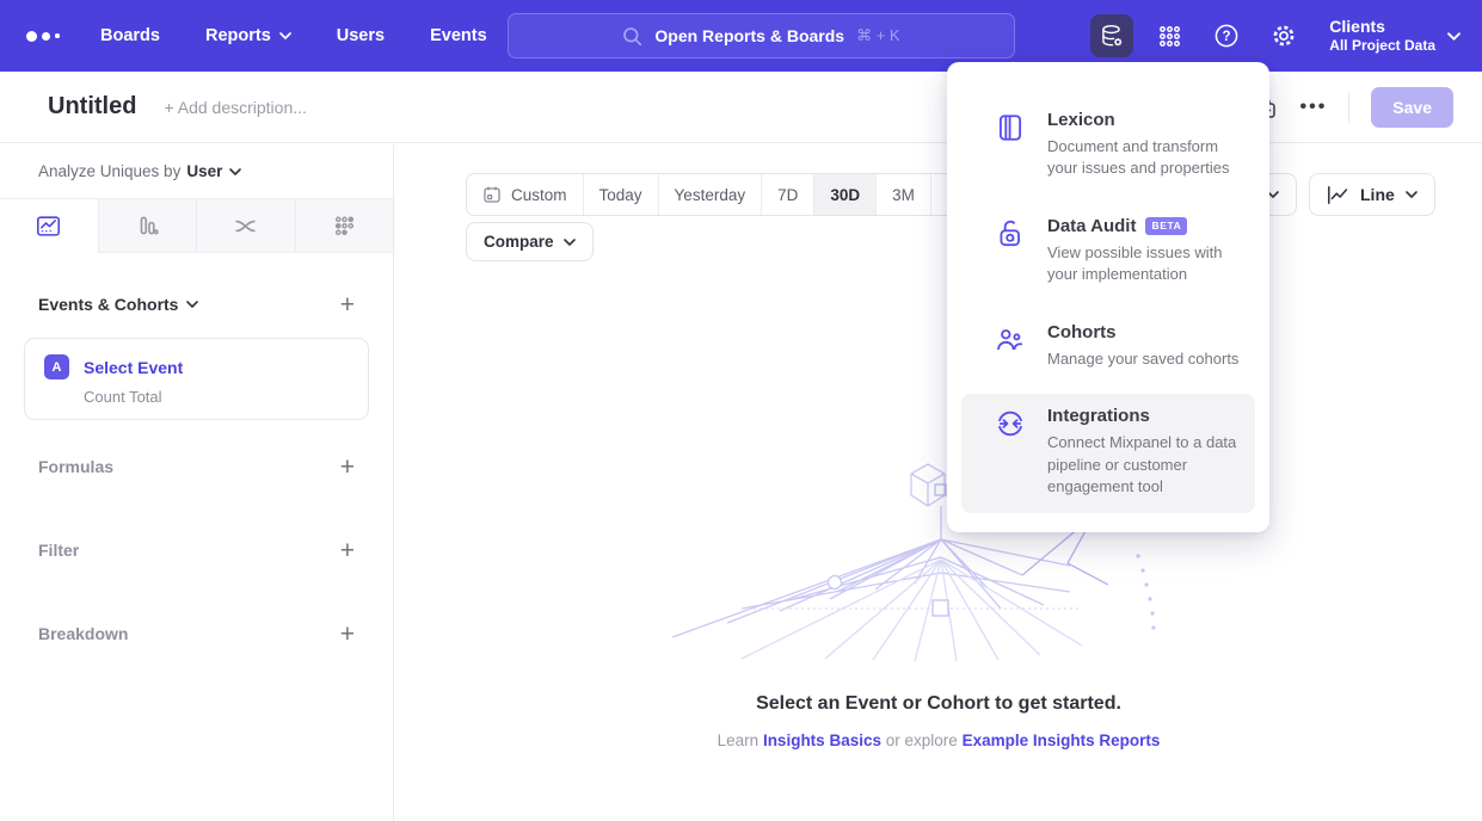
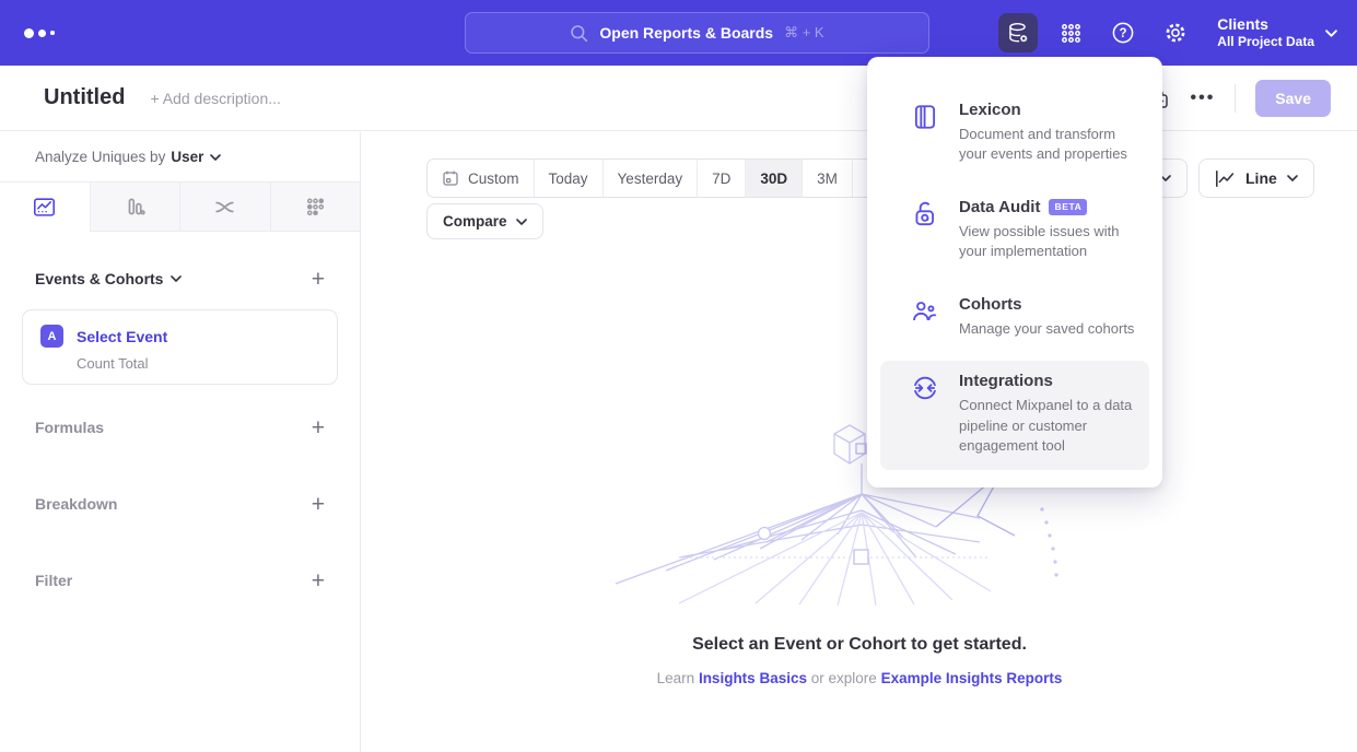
- Boards
- Reports
- Users
- Events
  Open Reports & Boards
  ⌘ + K
  ?
  Clients
  All Project Data
  Untitled
  + Add description...
  •••
  Save
  Analyze Uniques by
  User
  Events & Cohorts
  +
  A
  Select Event
  Count Total
  Formulas
  +
- Filter
+ Breakdown
  +
- Breakdown
+ Filter
  +
  Custom
  Today
  Yesterday
  7D
  30D
  3M
  Compare
  Line
  Select an Event or Cohort to get started.
  Learn Insights Basics or explore Example Insights Reports
  Lexicon
- Document and transform your issues and properties
+ Document and transform your events and properties
  Data Audit
  BETA
  View possible issues with your implementation
  Cohorts
  Manage your saved cohorts
  Integrations
  Connect Mixpanel to a data pipeline or customer engagement tool
